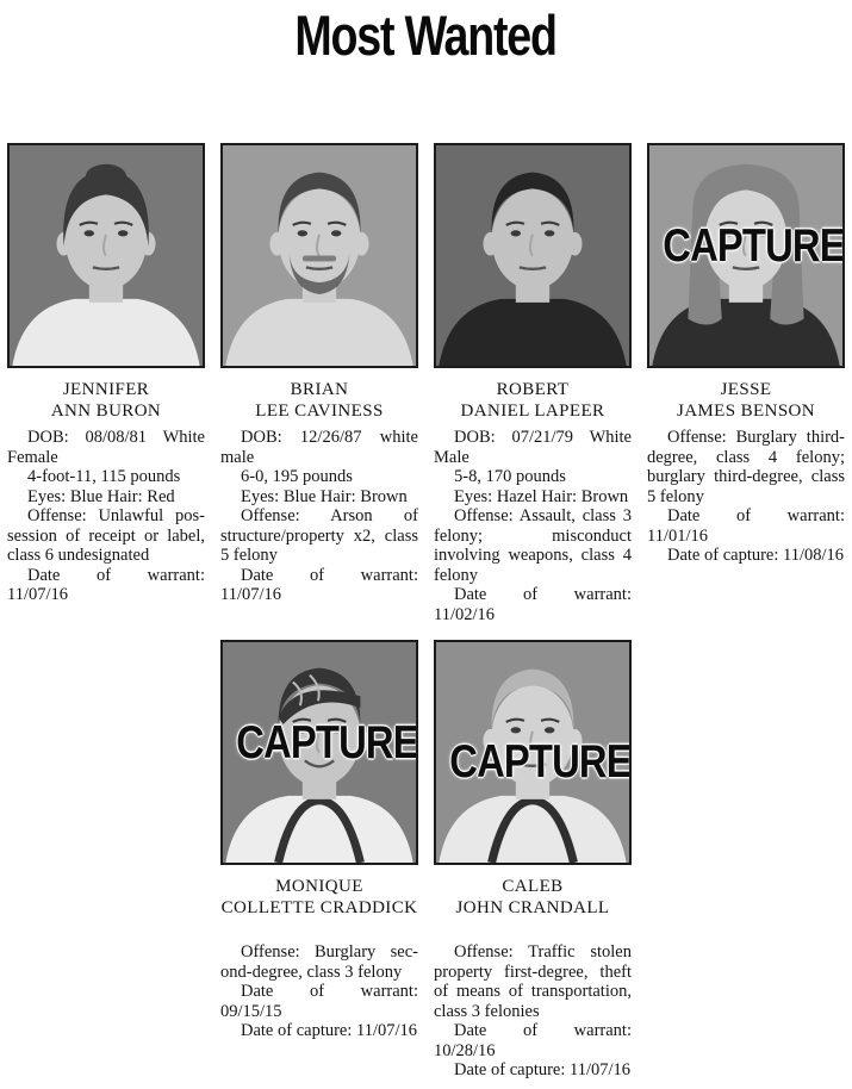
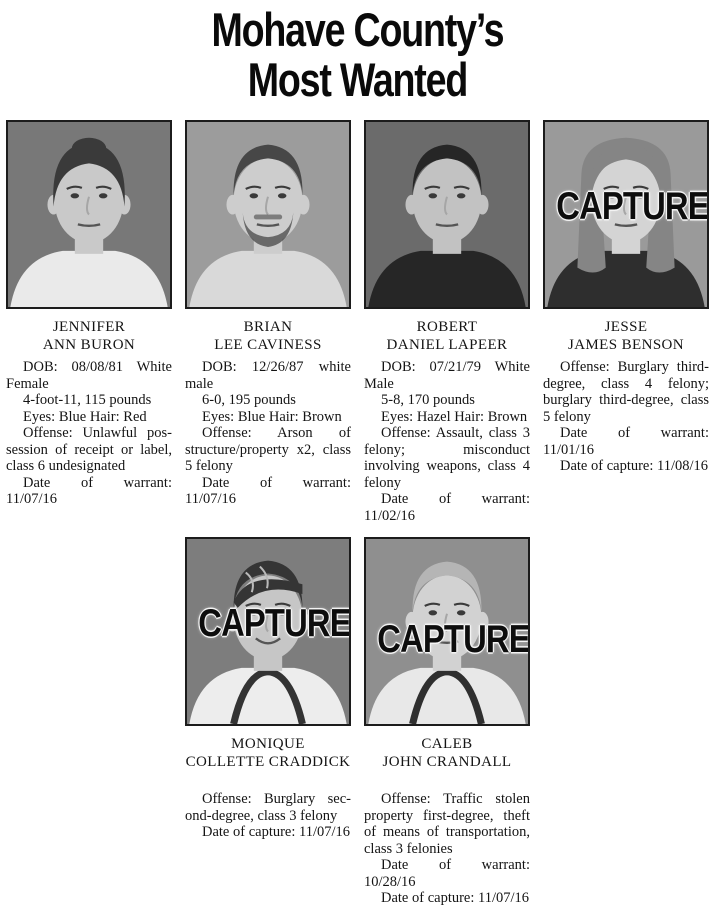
+ Mohave County’s
  Most Wanted
  JENNIFER
  ANN BURON
  DOB: 08/08/81 White Female
  4-foot-11, 115 pounds
  Eyes: Blue Hair: Red
  Offense: Unlawful pos­session of receipt or label, class 6 undesignated
  Date of warrant: 11/07/16
  BRIAN
  LEE CAVINESS
  DOB: 12/26/87 white male
  6-0, 195 pounds
  Eyes: Blue Hair: Brown
  Offense: Arson of structure/property x2, class 5 felony
  Date of warrant: 11/07/16
  ROBERT
  DANIEL LAPEER
  DOB: 07/21/79 White Male
  5-8, 170 pounds
  Eyes: Hazel Hair: Brown
  Offense: Assault, class 3 felony; misconduct involving weapons, class 4 felony
  Date of warrant: 11/02/16
  CAPTURE
  JESSE
  JAMES BENSON
  Offense: Burglary third-degree, class 4 felo­ny; burglary third-degree, class 5 felony
  Date of warrant: 11/01/16
  Date of capture: 11/08/16
  CAPTURE
  MONIQUE
  COLLETTE CRADDICK
  Offense: Burglary sec­ond-degree, class 3 felony
- Date of warrant: 09/15/15
  Date of capture: 11/07/16
  CAPTURE
  CALEB
  JOHN CRANDALL
  Offense: Traffic sto­len property first-degree, theft of means of trans­portation, class 3 felonies
  Date of warrant: 10/28/16
  Date of capture: 11/07/16
